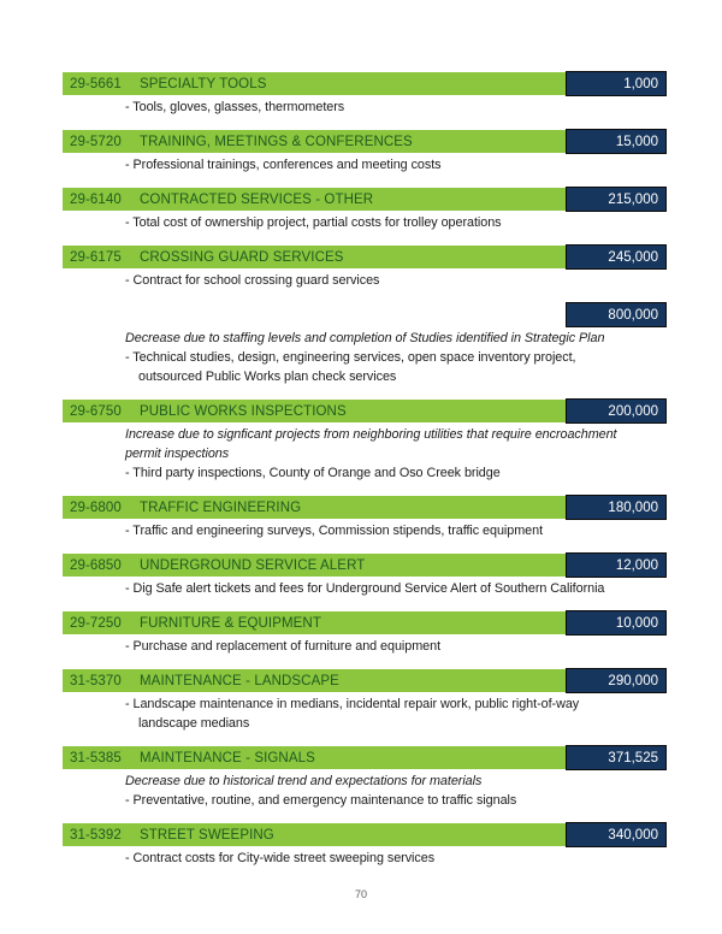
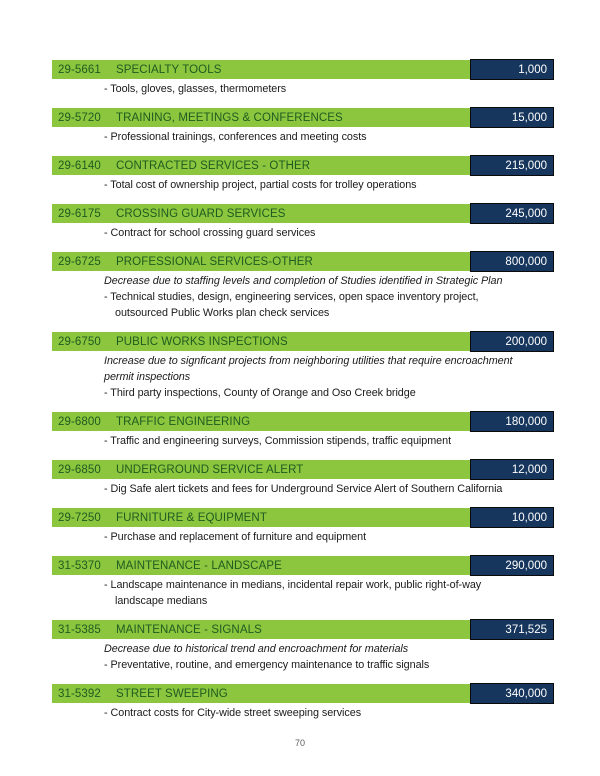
  29-5661
  SPECIALTY TOOLS
  1,000
  - Tools, gloves, glasses, thermometers
  29-5720
  TRAINING, MEETINGS & CONFERENCES
  15,000
  - Professional trainings, conferences and meeting costs
  29-6140
  CONTRACTED SERVICES - OTHER
  215,000
  - Total cost of ownership project, partial costs for trolley operations
  29-6175
  CROSSING GUARD SERVICES
  245,000
  - Contract for school crossing guard services
+ 29-6725
+ PROFESSIONAL SERVICES-OTHER
  800,000
  Decrease due to staffing levels and completion of Studies identified in Strategic Plan
  - Technical studies, design, engineering services, open space inventory project,
  outsourced Public Works plan check services
  29-6750
  PUBLIC WORKS INSPECTIONS
  200,000
  Increase due to signficant projects from neighboring utilities that require encroachment
  permit inspections
  - Third party inspections, County of Orange and Oso Creek bridge
  29-6800
  TRAFFIC ENGINEERING
  180,000
  - Traffic and engineering surveys, Commission stipends, traffic equipment
  29-6850
  UNDERGROUND SERVICE ALERT
  12,000
  - Dig Safe alert tickets and fees for Underground Service Alert of Southern California
  29-7250
  FURNITURE & EQUIPMENT
  10,000
  - Purchase and replacement of furniture and equipment
  31-5370
  MAINTENANCE - LANDSCAPE
  290,000
  - Landscape maintenance in medians, incidental repair work, public right-of-way
  landscape medians
  31-5385
  MAINTENANCE - SIGNALS
  371,525
- Decrease due to historical trend and expectations for materials
+ Decrease due to historical trend and encroachment for materials
  - Preventative, routine, and emergency maintenance to traffic signals
  31-5392
  STREET SWEEPING
  340,000
  - Contract costs for City-wide street sweeping services
  70
